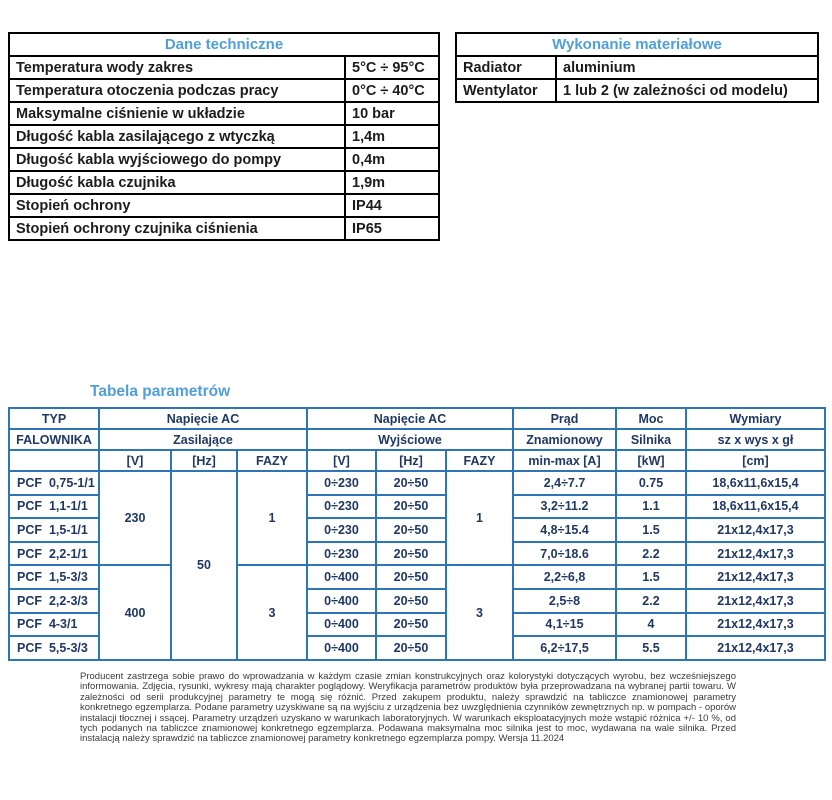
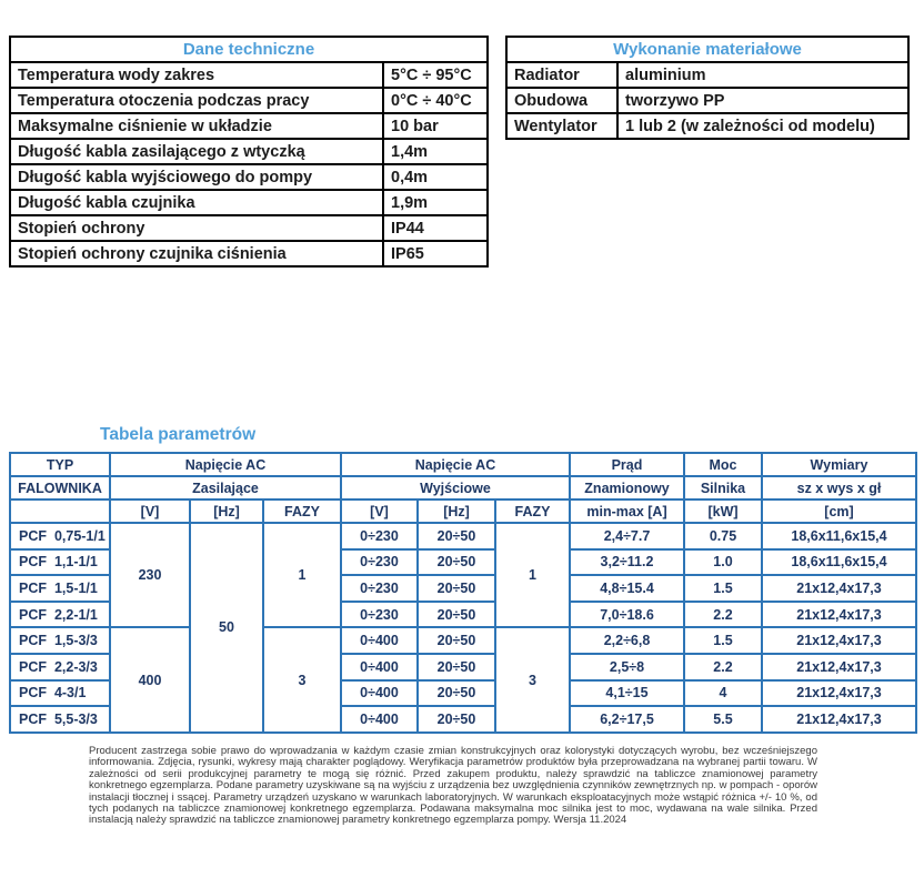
  Dane techniczne
  Temperatura wody zakres	5°C ÷ 95°C
  Temperatura otoczenia podczas pracy	0°C ÷ 40°C
  Maksymalne ciśnienie w układzie	10 bar
  Długość kabla zasilającego z wtyczką	1,4m
  Długość kabla wyjściowego do pompy	0,4m
  Długość kabla czujnika	1,9m
  Stopień ochrony	IP44
  Stopień ochrony czujnika ciśnienia	IP65
  Wykonanie materiałowe
  Radiator	aluminium
+ Obudowa	tworzywo PP
  Wentylator	1 lub 2 (w zależności od modelu)
  Tabela parametrów
  TYP	Napięcie AC	Napięcie AC	Prąd	Moc	Wymiary
  FALOWNIKA	Zasilające	Wyjściowe	Znamionowy	Silnika	sz x wys x gł
  	[V]	[Hz]	FAZY	[V]	[Hz]	FAZY	min-max [A]	[kW]	[cm]
  PCF 0,75-1/1	230	50	1	0÷230	20÷50	1	2,4÷7.7	0.75	18,6x11,6x15,4
- PCF 1,1-1/1	0÷230	20÷50	3,2÷11.2	1.1	18,6x11,6x15,4
+ PCF 1,1-1/1	0÷230	20÷50	3,2÷11.2	1.0	18,6x11,6x15,4
  PCF 1,5-1/1	0÷230	20÷50	4,8÷15.4	1.5	21x12,4x17,3
  PCF 2,2-1/1	0÷230	20÷50	7,0÷18.6	2.2	21x12,4x17,3
  PCF 1,5-3/3	400	3	0÷400	20÷50	3	2,2÷6,8	1.5	21x12,4x17,3
  PCF 2,2-3/3	0÷400	20÷50	2,5÷8	2.2	21x12,4x17,3
  PCF 4-3/1	0÷400	20÷50	4,1÷15	4	21x12,4x17,3
  PCF 5,5-3/3	0÷400	20÷50	6,2÷17,5	5.5	21x12,4x17,3
  Producent zastrzega sobie prawo do wprowadzania w każdym czasie zmian konstrukcyjnych oraz kolorystyki dotyczących wyrobu, bez wcześniejszego informowania. Zdjęcia, rysunki, wykresy mają charakter poglądowy. Weryfikacja parametrów produktów była przeprowadzana na wybranej partii towaru. W zależności od serii produkcyjnej parametry te mogą się różnić. Przed zakupem produktu, należy sprawdzić na tabliczce znamionowej parametry konkretnego egzemplarza. Podane parametry uzyskiwane są na wyjściu z urządzenia bez uwzględnienia czynników zewnętrznych np. w pompach - oporów instalacji tłocznej i ssącej. Parametry urządzeń uzyskano w warunkach laboratoryjnych. W warunkach eksploatacyjnych może wstąpić różnica +/- 10 %, od tych podanych na tabliczce znamionowej konkretnego egzemplarza. Podawana maksymalna moc silnika jest to moc, wydawana na wale silnika. Przed instalacją należy sprawdzić na tabliczce znamionowej parametry konkretnego egzemplarza pompy. Wersja 11.2024
